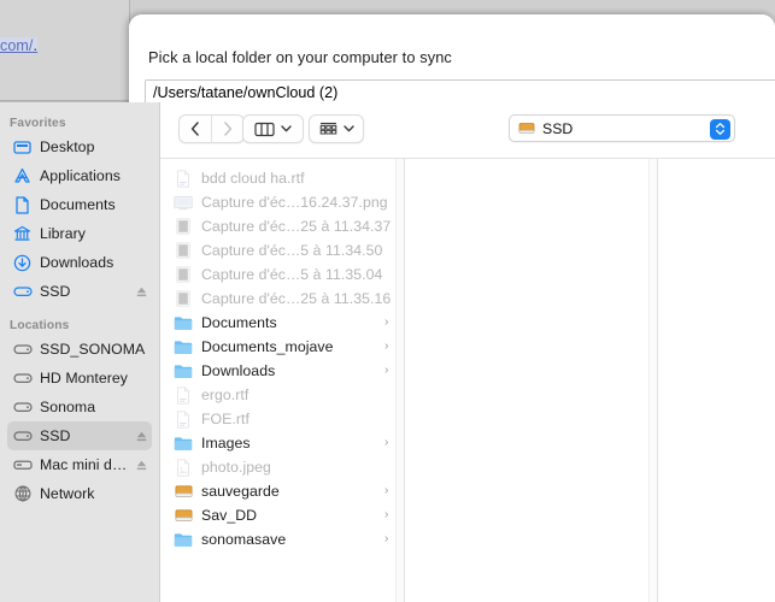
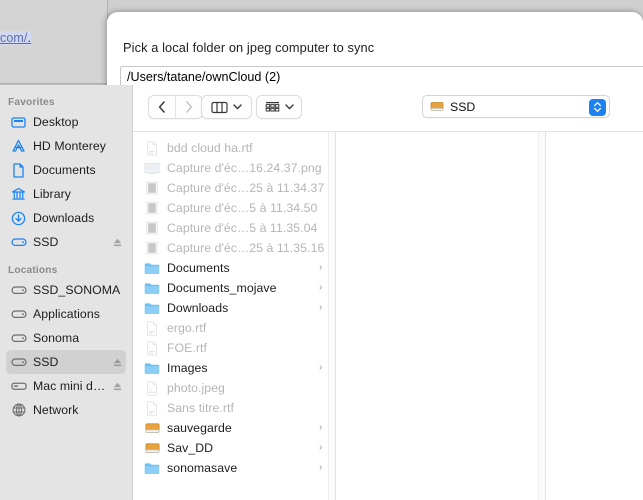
  com/.
- Pick a local folder on your computer to sync
+ Pick a local folder on jpeg computer to sync
  /Users/tatane/ownCloud (2)
  Favorites
  Desktop
- Applications
+ HD Monterey
  Documents
  Library
  Downloads
  SSD
  Locations
  SSD_SONOMA
- HD Monterey
+ Applications
  Sonoma
  SSD
  Mac mini de t
  Network
  SSD
  bdd cloud ha.rtf
  Capture d'éc…16.24.37.png
  Capture d'éc…25 à 11.34.37
  Capture d'éc…5 à 11.34.50
  Capture d'éc…5 à 11.35.04
  Capture d'éc…25 à 11.35.16
  Documents
  ›
  Documents_mojave
  ›
  Downloads
  ›
  ergo.rtf
  FOE.rtf
  Images
  ›
  photo.jpeg
+ Sans titre.rtf
  sauvegarde
  ›
  Sav_DD
  ›
  sonomasave
  ›
